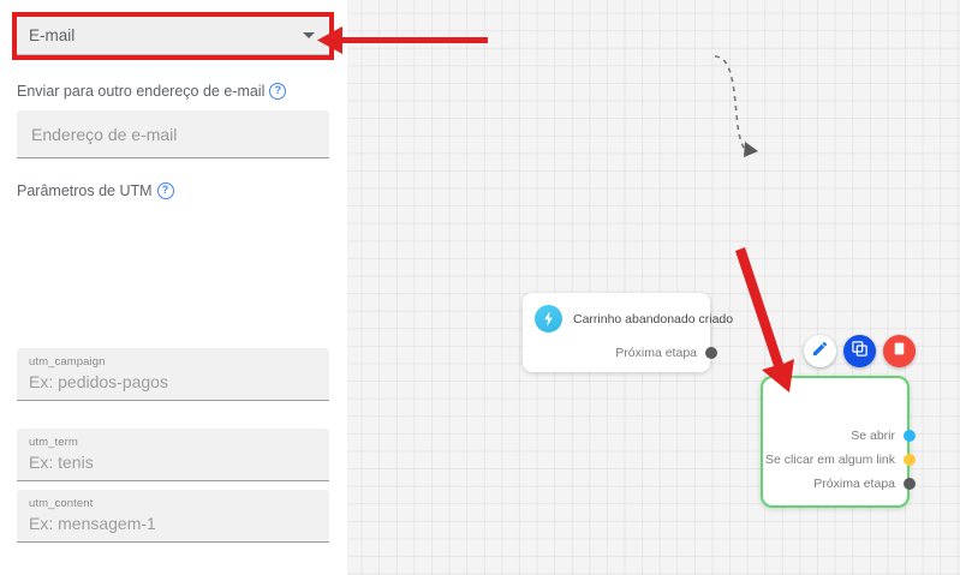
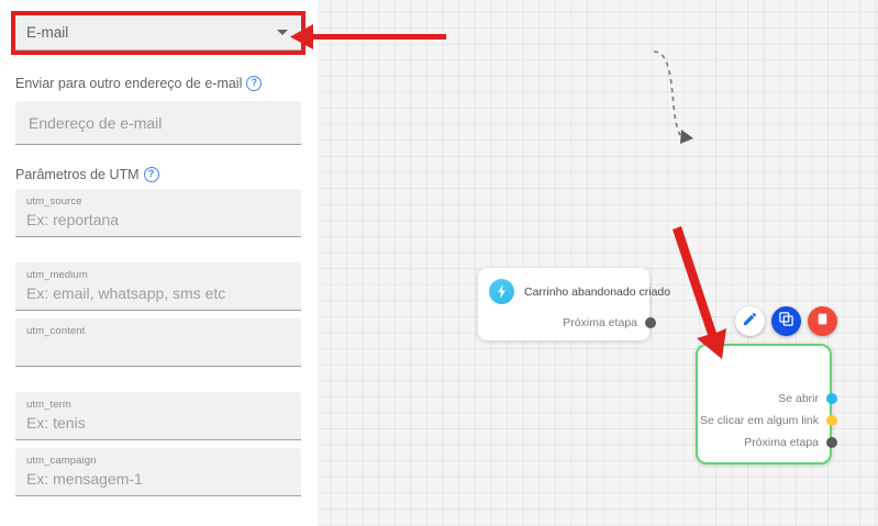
  E-mail
  Enviar para outro endereço de e-mail
  ?
  Endereço de e-mail
  Parâmetros de UTM
  ?
+ utm_source
+ Ex: reportana
+ utm_medium
+ Ex: email, whatsapp, sms etc
- utm_campaign
+ utm_content
- Ex: pedidos-pagos
  utm_term
  Ex: tenis
- utm_content
+ utm_campaign
  Ex: mensagem-1
  Carrinho abandonado criado
  Próxima etapa
  Se abrir
  Se clicar em algum link
  Próxima etapa
